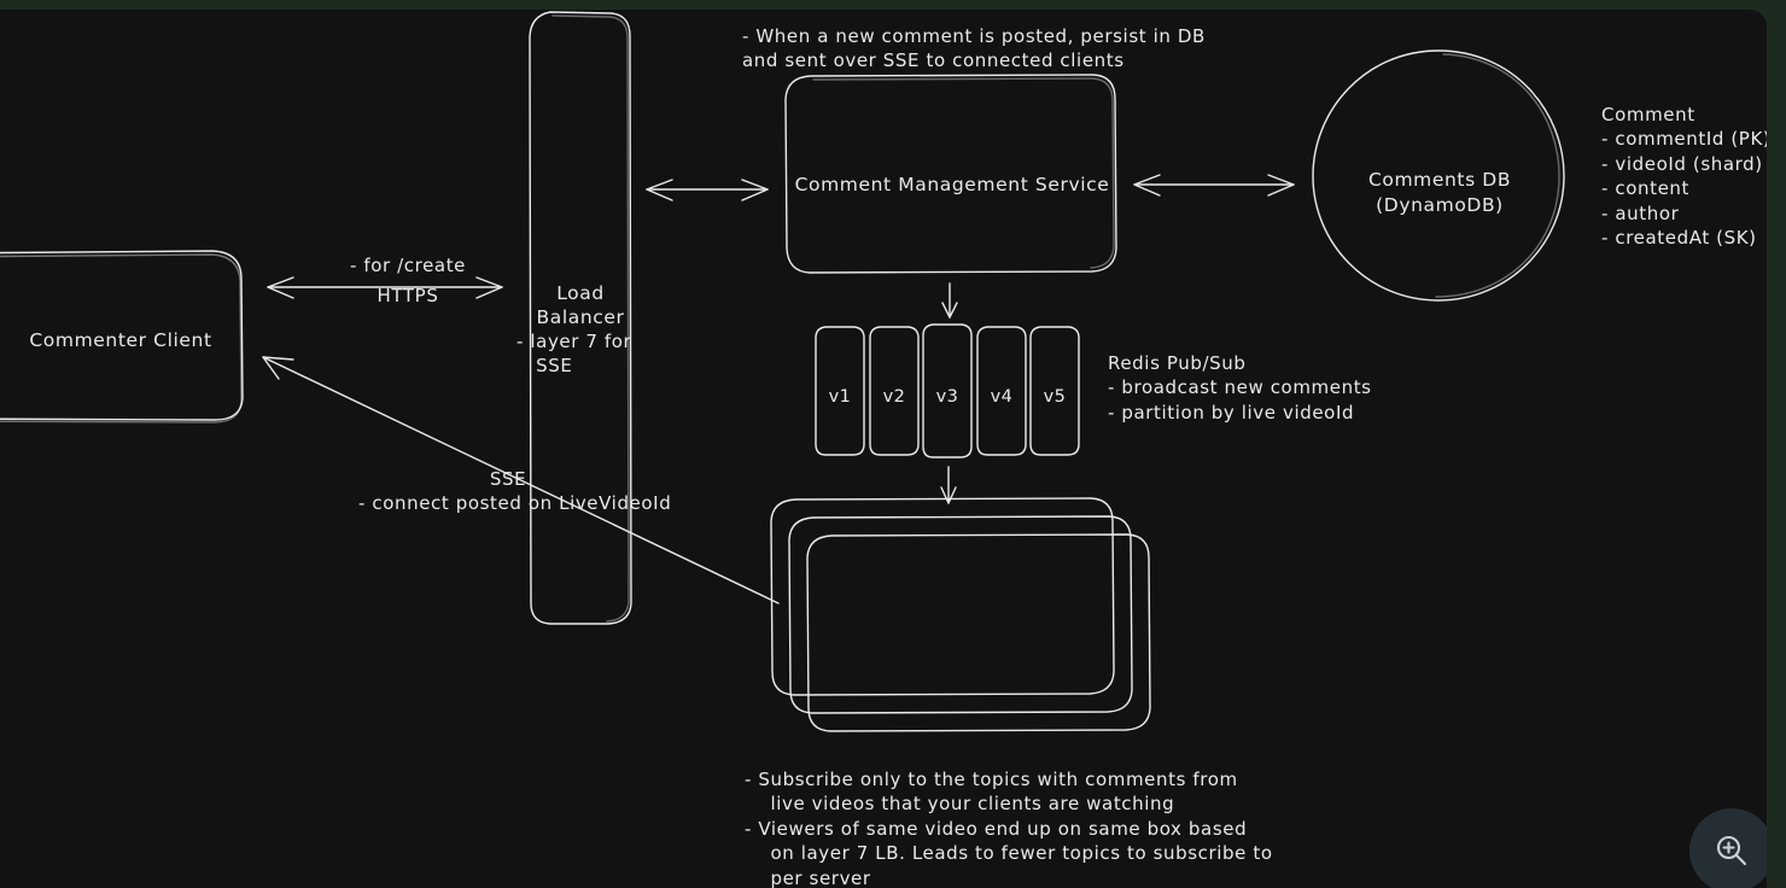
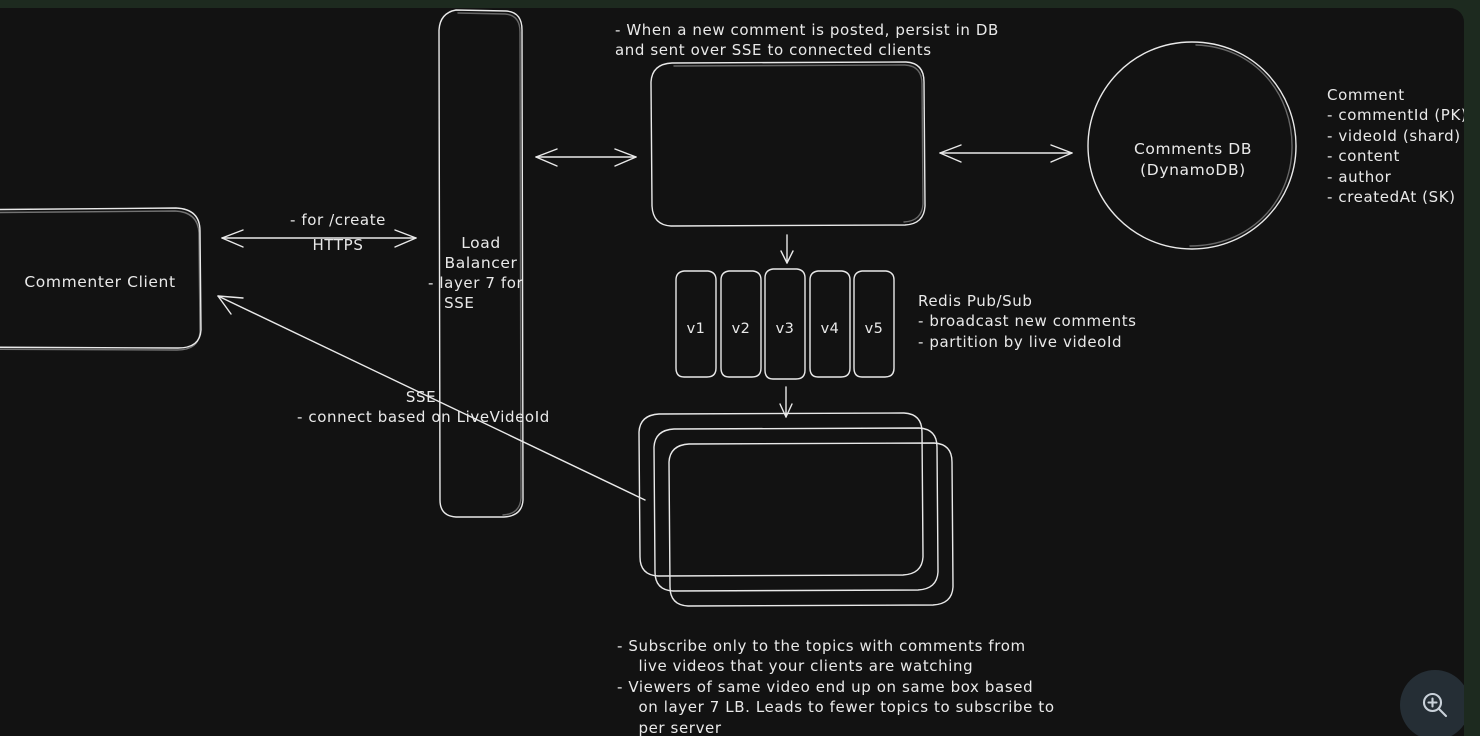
  Commenter Client
  Load
  Balancer
- Comment Management Service
  Comments DB
  (DynamoDB)
  v1
  v2
  v3
  v4
  v5
  - for /create
  HTTPS
  SSE
- - connect posted on LiveVideoId
+ - connect based on LiveVideoId
  - When a new comment is posted, persist in DB
  and sent over SSE to connected clients
  - layer 7 for
  SSE
  Redis Pub/Sub
  - broadcast new comments
  - partition by live videoId
  Comment
  - commentId (PK
  - videoId (shard)
  - content
  - author
  - createdAt (SK)
  - Subscribe only to the topics with comments from
  live videos that your clients are watching
  - Viewers of same video end up on same box based
  on layer 7 LB. Leads to fewer topics to subscribe to
  per server
